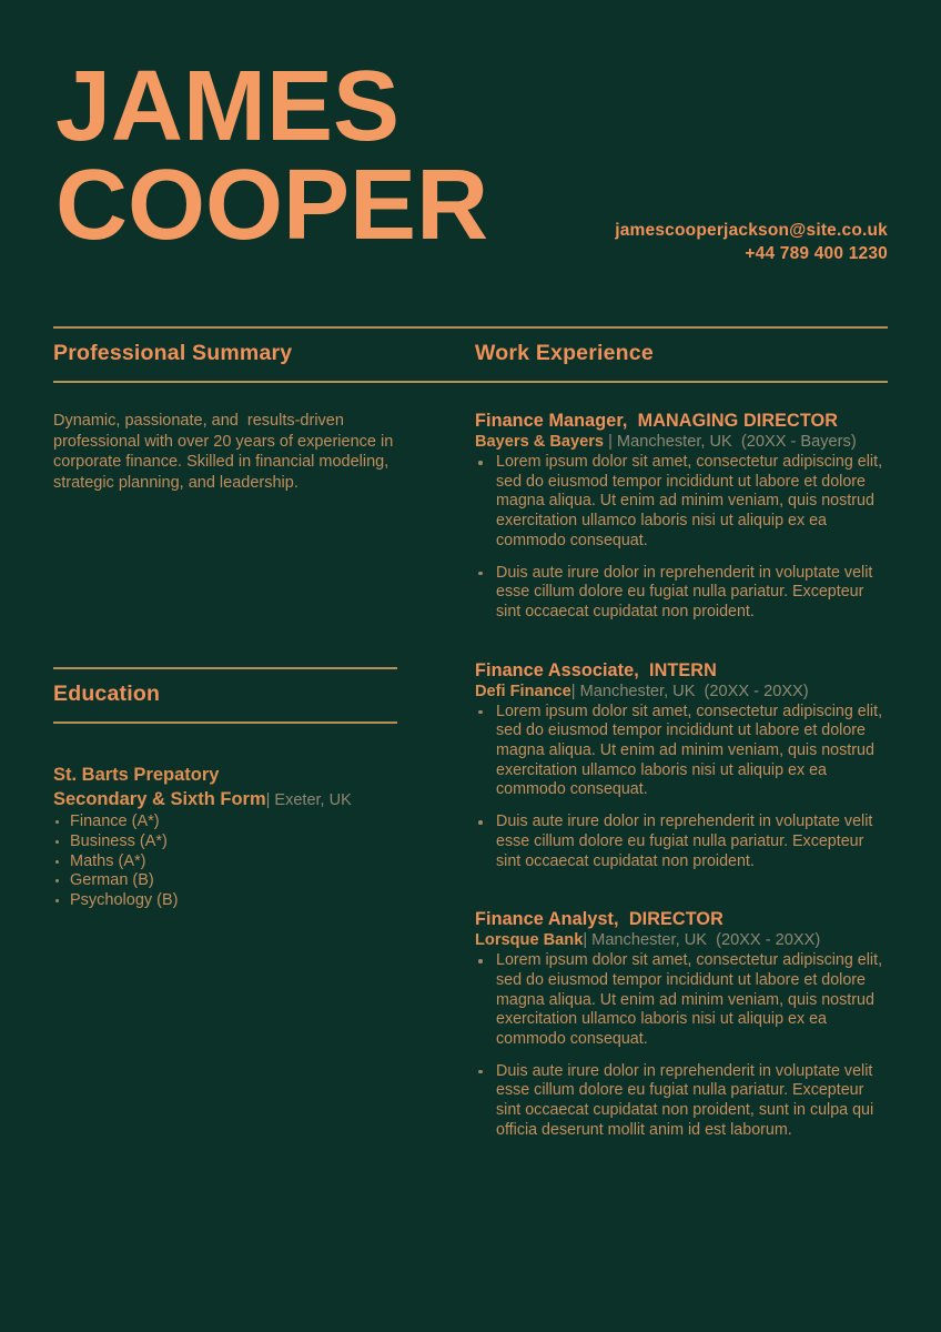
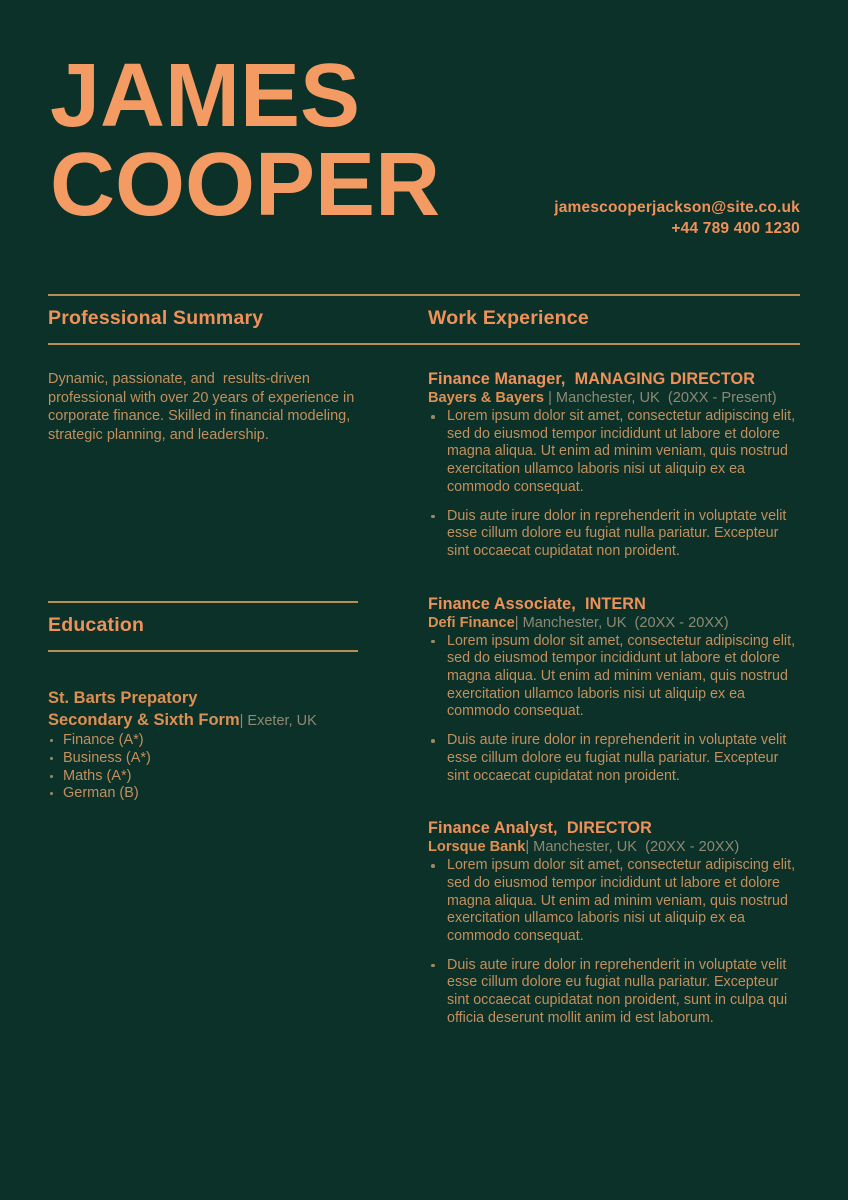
  JAMES
  COOPER
  jamescooperjackson@site.co.uk
  +44 789 400 1230
  Professional Summary
  Work Experience
  Dynamic, passionate, and results-driven professional with over 20 years of experience in corporate finance. Skilled in financial modeling, strategic planning, and leadership.
  Education
  St. Barts Prepatory
  Secondary & Sixth Form| Exeter, UK
  Finance (A*)
  Business (A*)
  Maths (A*)
  German (B)
- Psychology (B)
  Finance Manager, MANAGING DIRECTOR
- Bayers & Bayers | Manchester, UK (20XX - Bayers)
+ Bayers & Bayers | Manchester, UK (20XX - Present)
  Lorem ipsum dolor sit amet, consectetur adipiscing elit, sed do eiusmod tempor incididunt ut labore et dolore magna aliqua. Ut enim ad minim veniam, quis nostrud exercitation ullamco laboris nisi ut aliquip ex ea commodo consequat.
  Duis aute irure dolor in reprehenderit in voluptate velit esse cillum dolore eu fugiat nulla pariatur. Excepteur sint occaecat cupidatat non proident.
  Finance Associate, INTERN
  Defi Finance| Manchester, UK (20XX - 20XX)
  Lorem ipsum dolor sit amet, consectetur adipiscing elit, sed do eiusmod tempor incididunt ut labore et dolore magna aliqua. Ut enim ad minim veniam, quis nostrud exercitation ullamco laboris nisi ut aliquip ex ea commodo consequat.
  Duis aute irure dolor in reprehenderit in voluptate velit esse cillum dolore eu fugiat nulla pariatur. Excepteur sint occaecat cupidatat non proident.
  Finance Analyst, DIRECTOR
  Lorsque Bank| Manchester, UK (20XX - 20XX)
  Lorem ipsum dolor sit amet, consectetur adipiscing elit, sed do eiusmod tempor incididunt ut labore et dolore magna aliqua. Ut enim ad minim veniam, quis nostrud exercitation ullamco laboris nisi ut aliquip ex ea commodo consequat.
  Duis aute irure dolor in reprehenderit in voluptate velit esse cillum dolore eu fugiat nulla pariatur. Excepteur sint occaecat cupidatat non proident, sunt in culpa qui officia deserunt mollit anim id est laborum.
